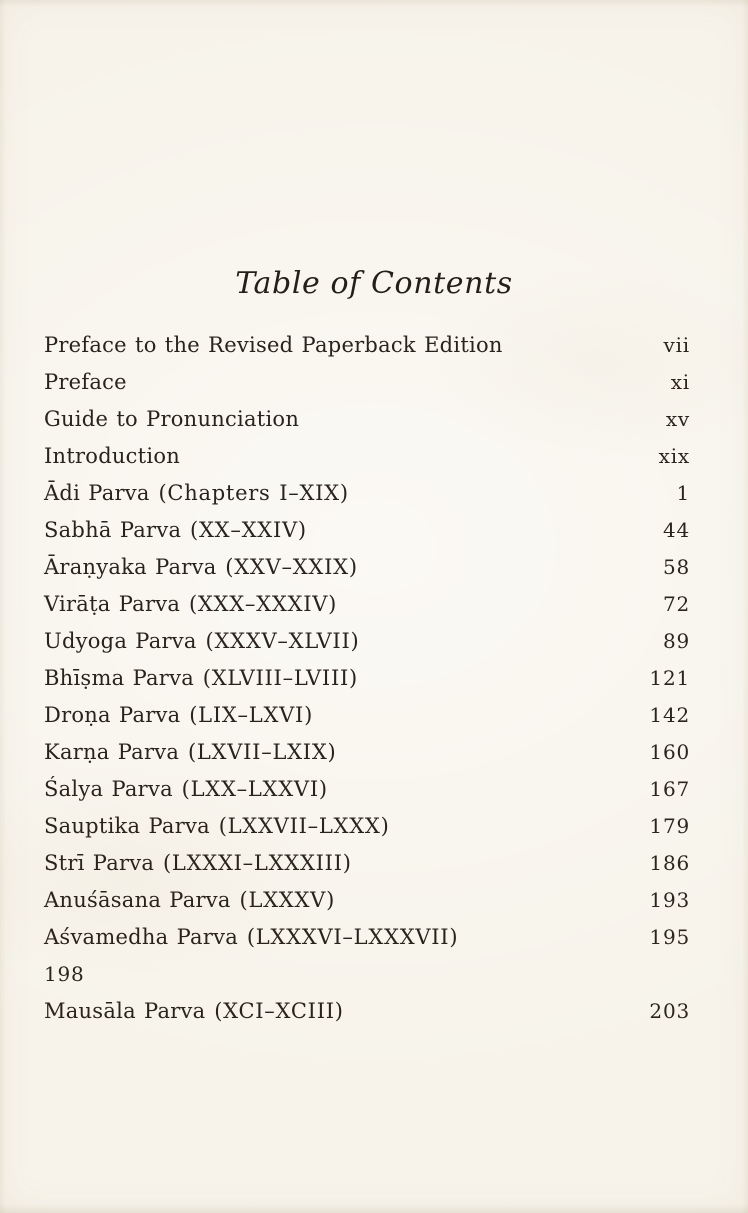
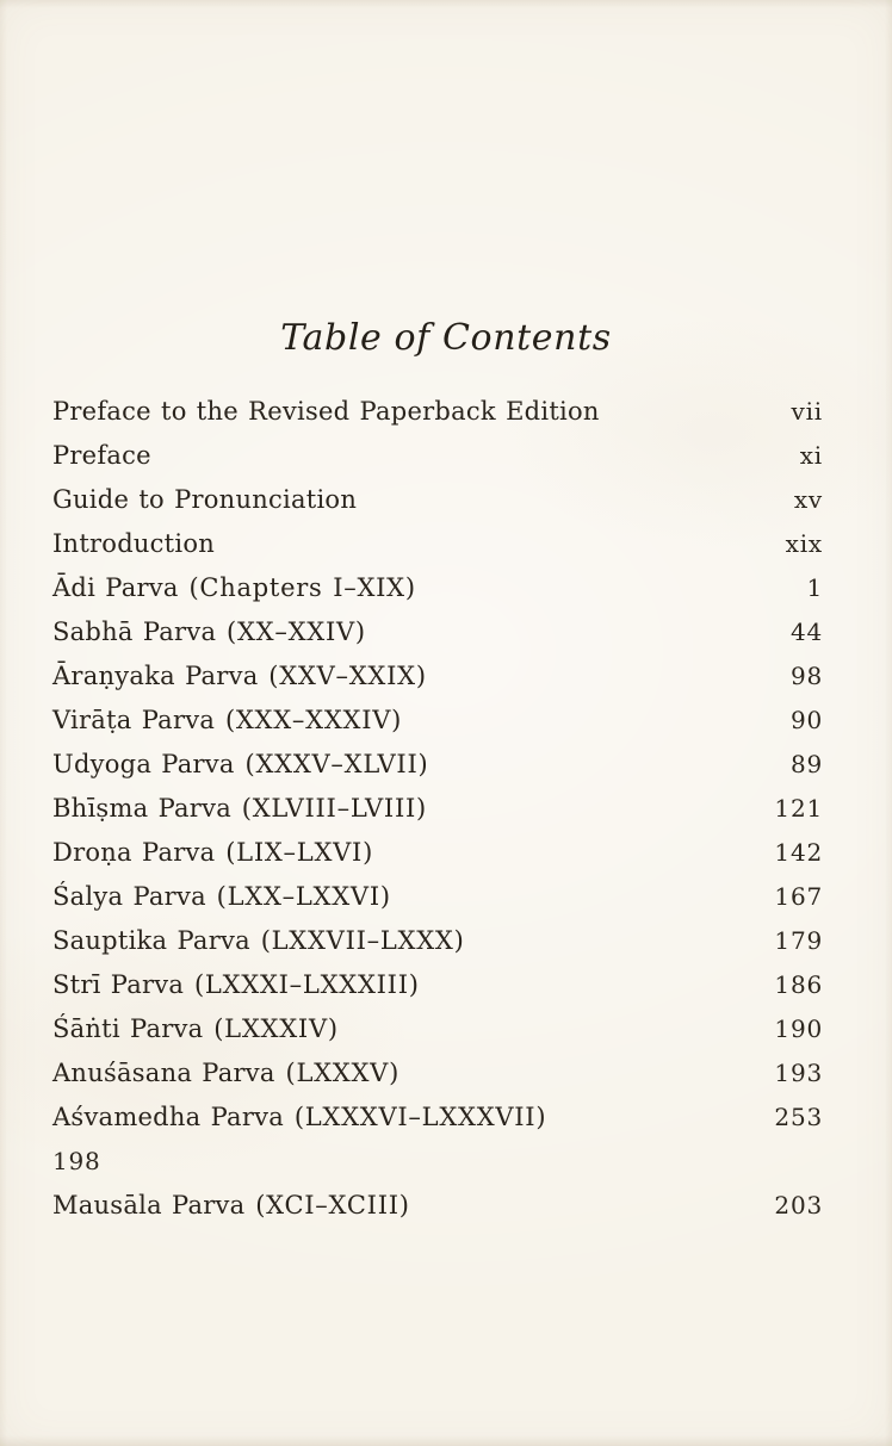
  Table of Contents
  Preface to the Revised Paperback Edition
  vii
  Preface
  xi
  Guide to Pronunciation
  xv
  Introduction
  xix
  Ādi Parva (Chapters I–XIX)
  1
  Sabhā Parva (XX–XXIV)
  44
  Āraṇyaka Parva (XXV–XXIX)
- 58
+ 98
  Virāṭa Parva (XXX–XXXIV)
- 72
+ 90
  Udyoga Parva (XXXV–XLVII)
  89
  Bhīṣma Parva (XLVIII–LVIII)
  121
  Droṇa Parva (LIX–LXVI)
  142
- Karṇa Parva (LXVII–LXIX)
- 160
  Śalya Parva (LXX–LXXVI)
  167
  Sauptika Parva (LXXVII–LXXX)
  179
  Strī Parva (LXXXI–LXXXIII)
  186
+ Śāṅti Parva (LXXXIV)
+ 190
  Anuśāsana Parva (LXXXV)
  193
  Aśvamedha Parva (LXXXVI–LXXXVII)
- 195
+ 253
  198
  Mausāla Parva (XCI–XCIII)
  203
